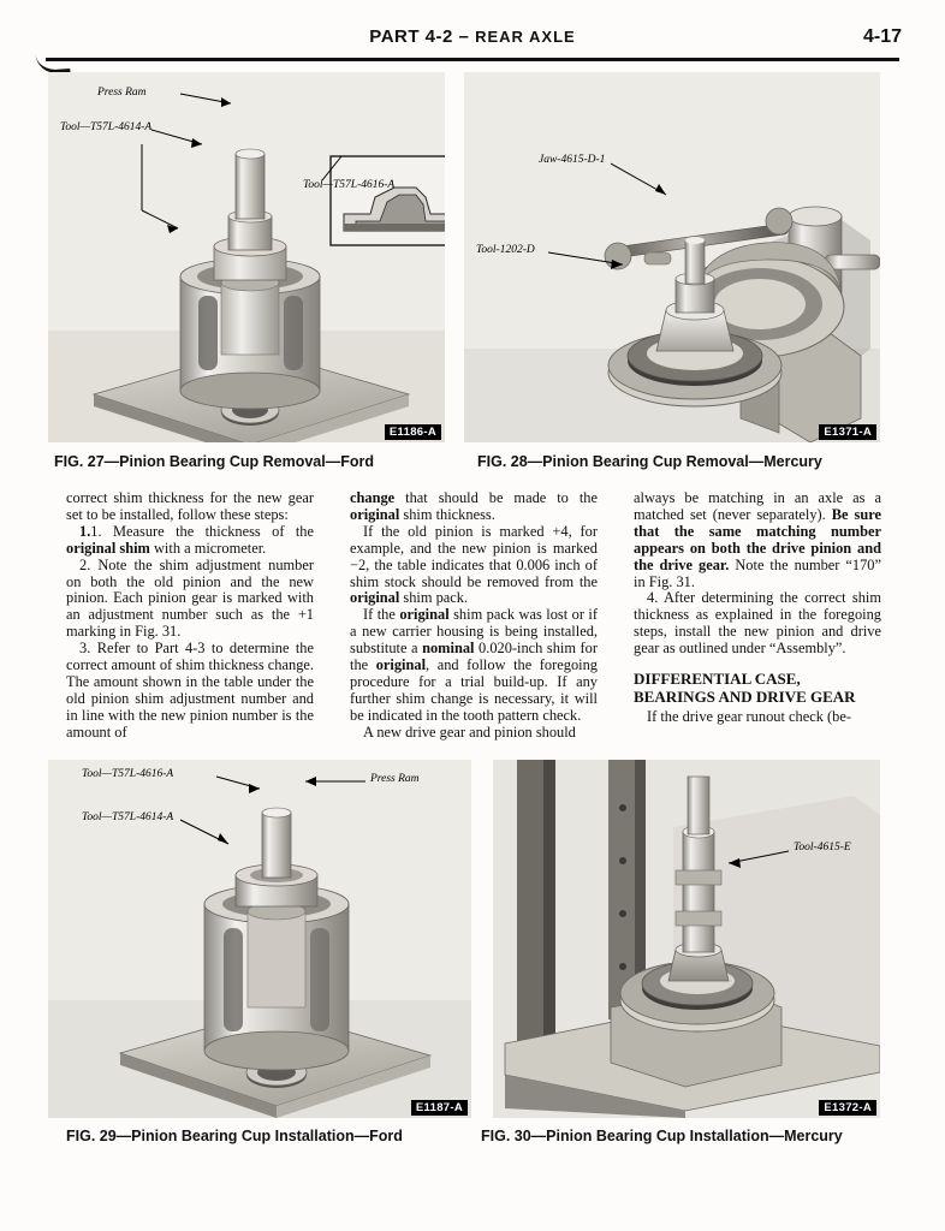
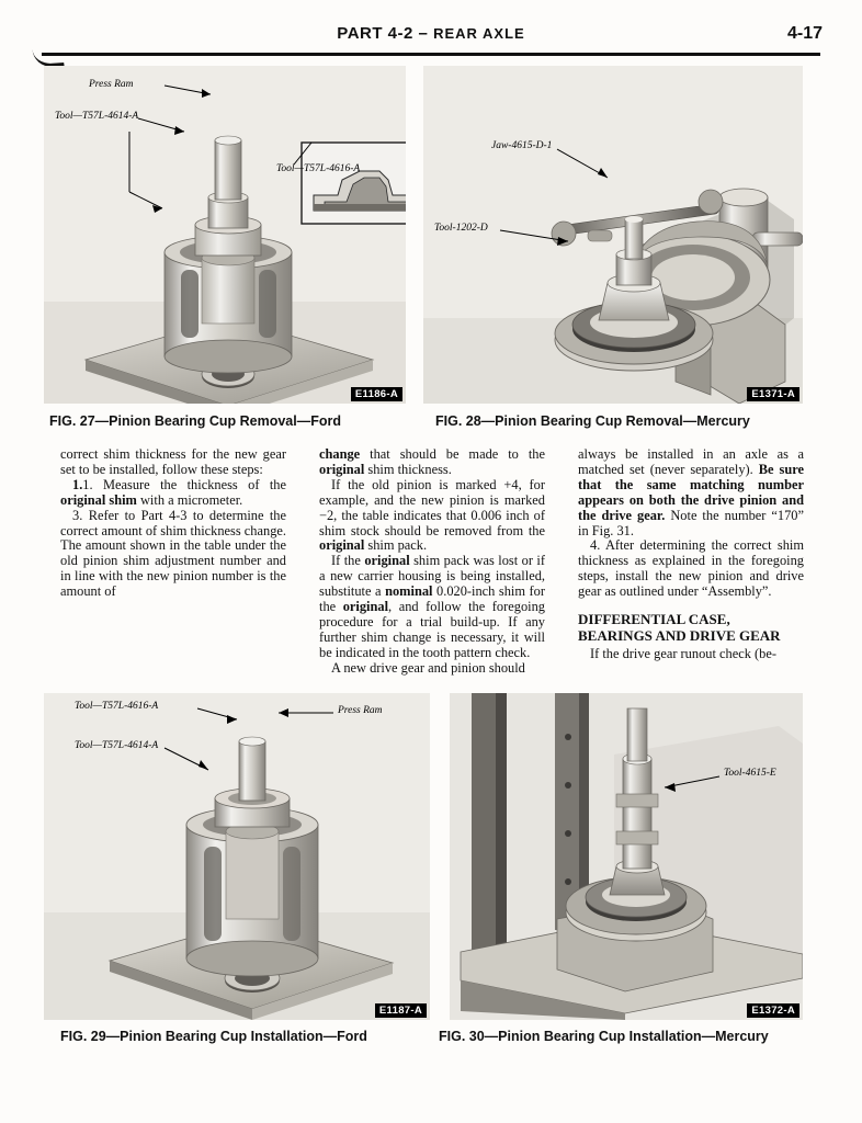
  PART 4-2 – REAR AXLE
  4-17
  E1186-A
  Press Ram
  Tool—T57L-4614-A
  Tool—T57L-4616-A
  FIG. 27—Pinion Bearing Cup Removal—Ford
  E1371-A
  Jaw-4615-D-1
  Tool-1202-D
  FIG. 28—Pinion Bearing Cup Removal—Mercury
  correct shim thickness for the new gear set to be installed, follow these steps:
  1.1. Measure the thickness of the original shim with a micrometer.
- 2. Note the shim adjustment number on both the old pinion and the new pinion. Each pinion gear is marked with an adjustment number such as the +1 marking in Fig. 31.
  3. Refer to Part 4-3 to determine the correct amount of shim thickness change. The amount shown in the table under the old pinion shim adjustment number and in line with the new pinion number is the amount of
  change that should be made to the original shim thickness.
  If the old pinion is marked +4, for example, and the new pinion is marked −2, the table indicates that 0.006 inch of shim stock should be removed from the original shim pack.
  If the original shim pack was lost or if a new carrier housing is being installed, substitute a nominal 0.020-inch shim for the original, and follow the foregoing procedure for a trial build-up. If any further shim change is necessary, it will be indicated in the tooth pattern check.
  A new drive gear and pinion should
- always be matching in an axle as a matched set (never separately). Be sure that the same matching number appears on both the drive pinion and the drive gear. Note the number “170” in Fig. 31.
+ always be installed in an axle as a matched set (never separately). Be sure that the same matching number appears on both the drive pinion and the drive gear. Note the number “170” in Fig. 31.
  4. After determining the correct shim thickness as explained in the foregoing steps, install the new pinion and drive gear as outlined under “Assembly”.
  DIFFERENTIAL CASE, BEARINGS AND DRIVE GEAR
  If the drive gear runout check (be-
  E1187-A
  Tool—T57L-4616-A
  Press Ram
  Tool—T57L-4614-A
  FIG. 29—Pinion Bearing Cup Installation—Ford
  E1372-A
  Tool-4615-E
  FIG. 30—Pinion Bearing Cup Installation—Mercury
